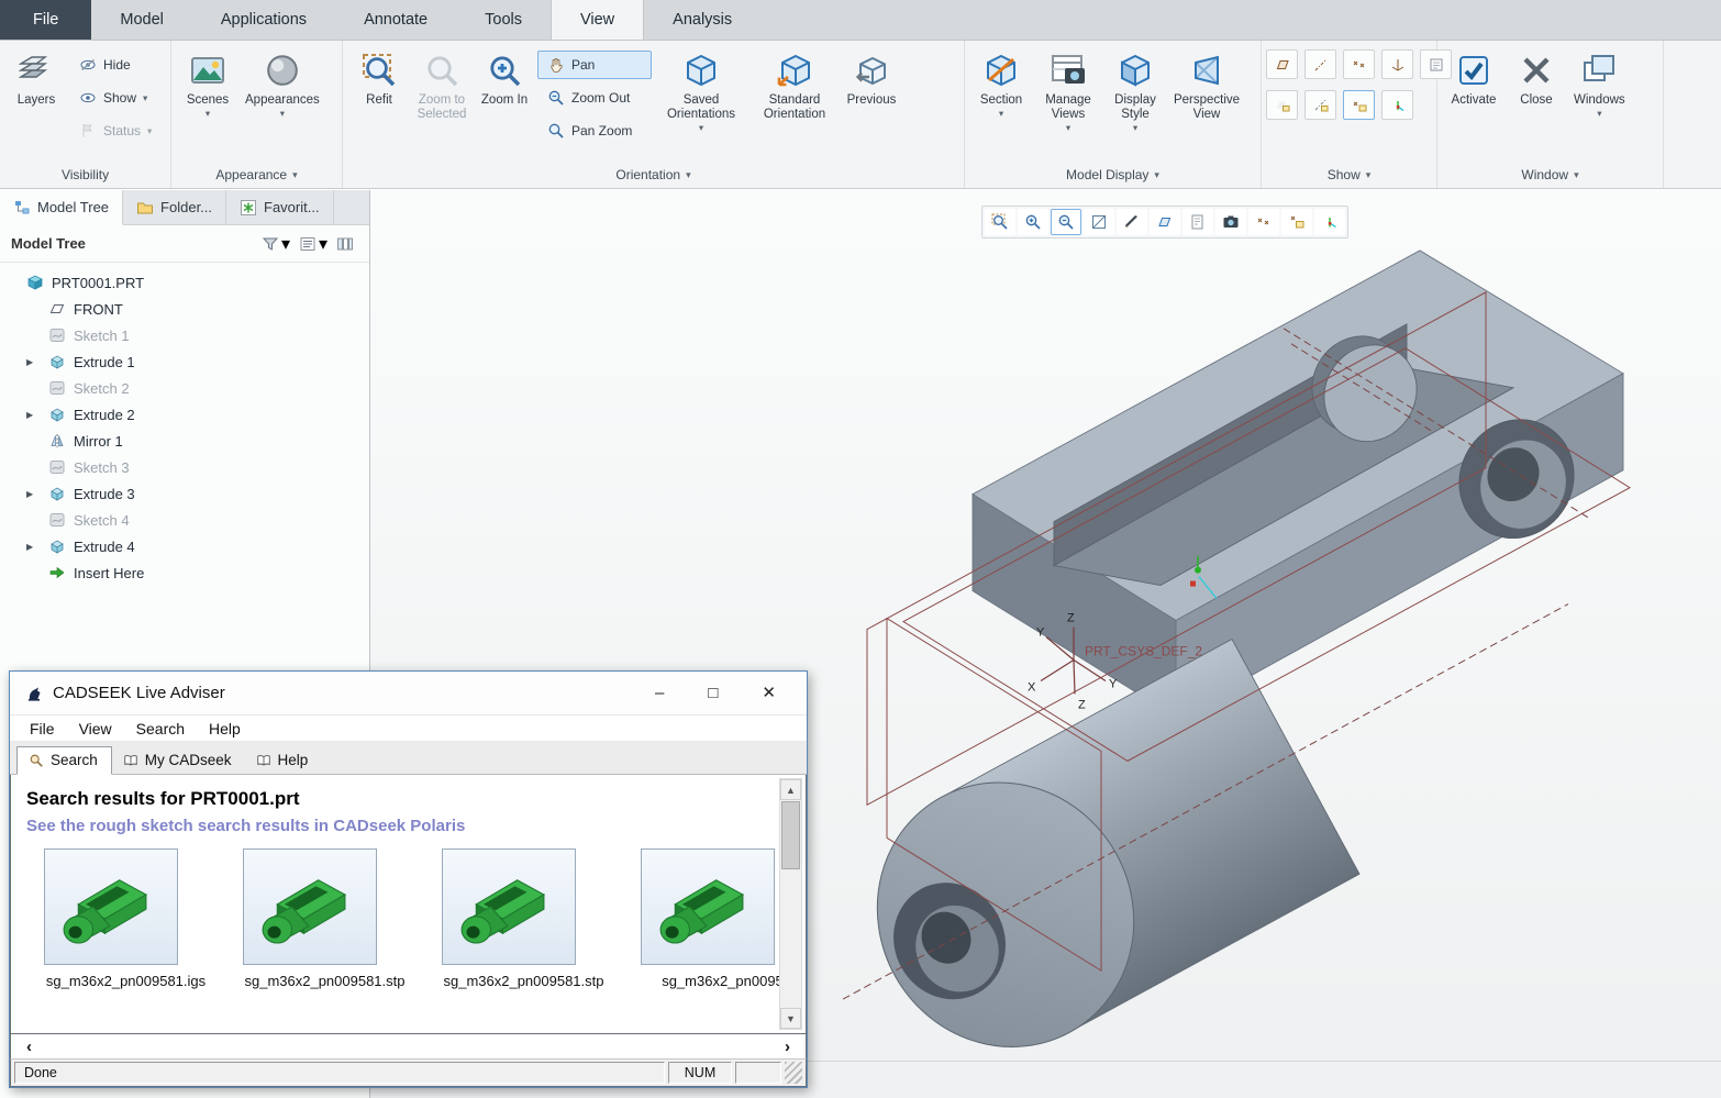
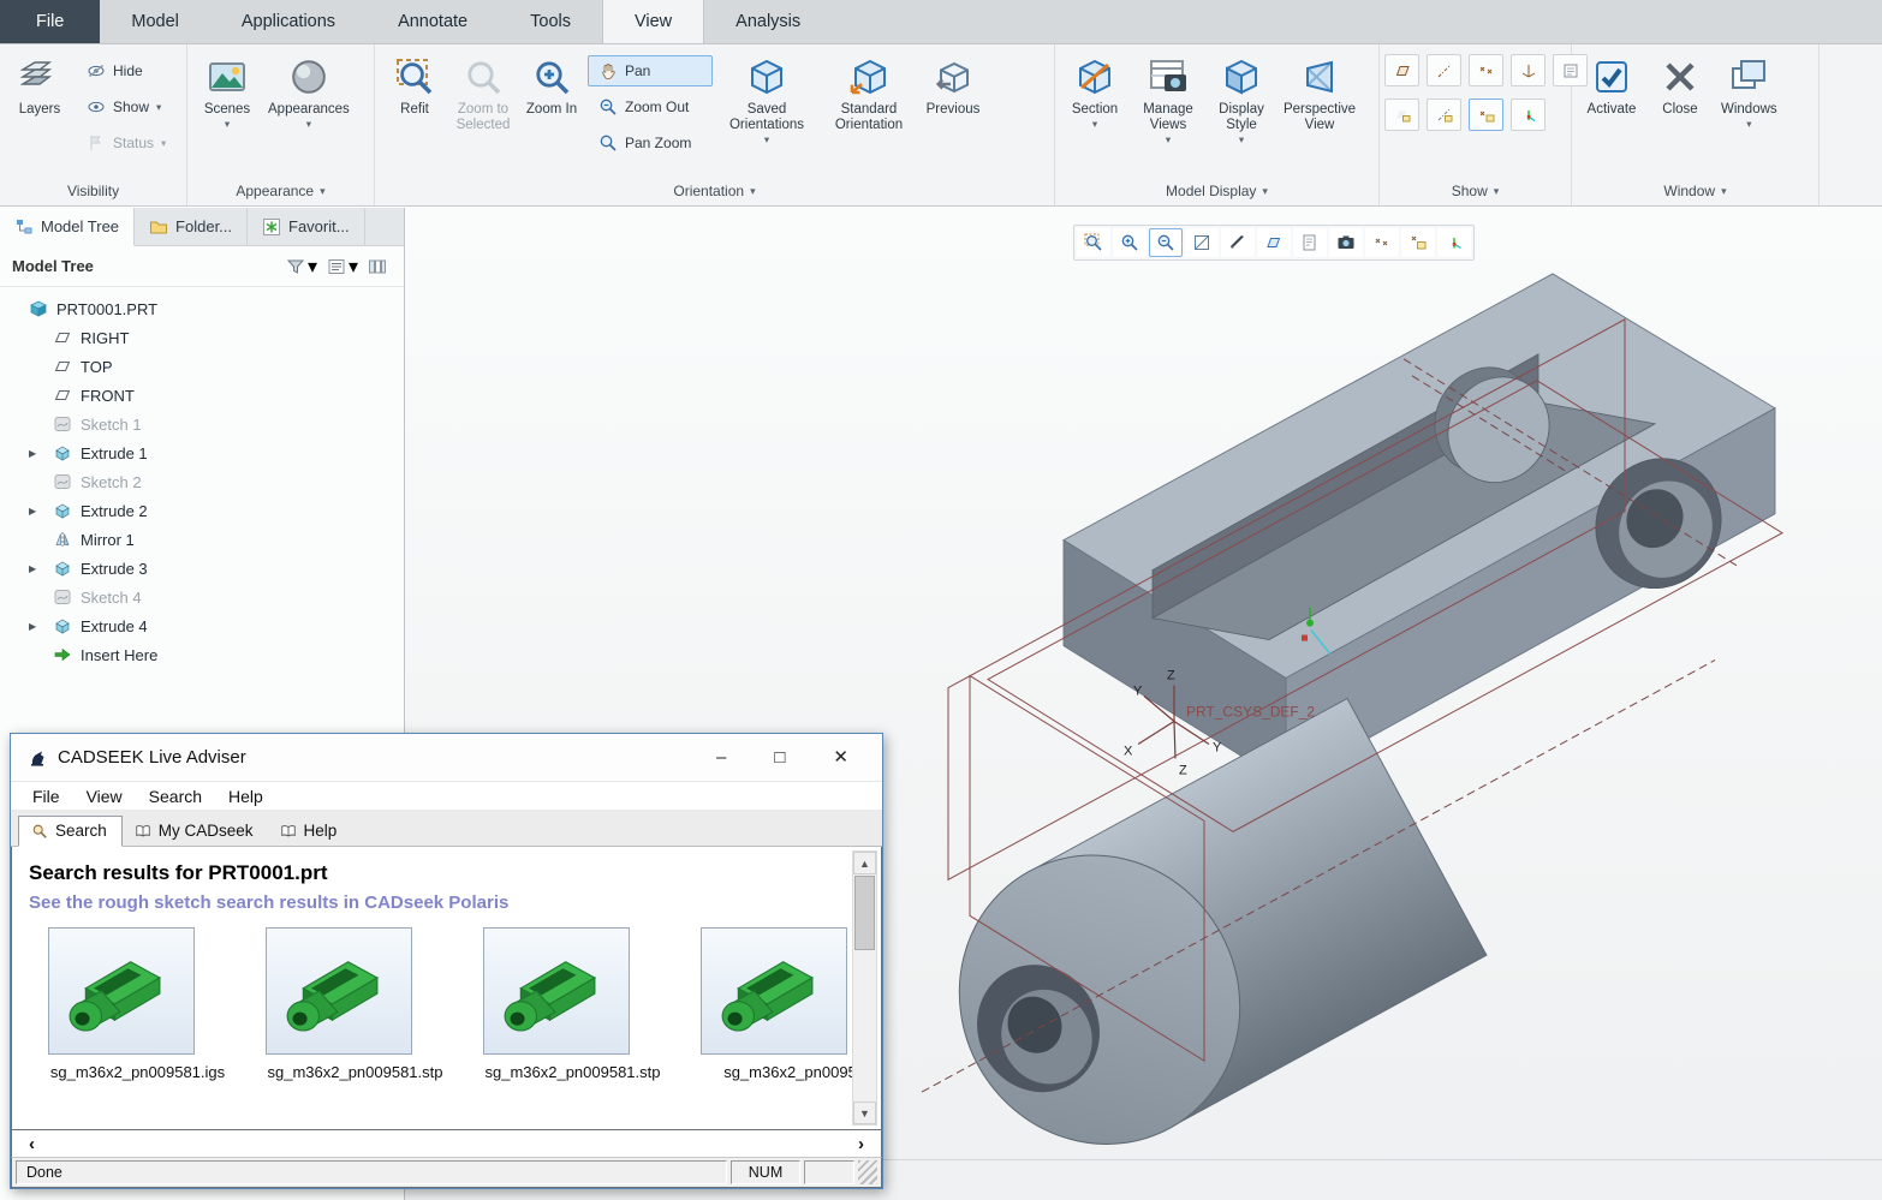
  File
  Model
  Applications
  Annotate
  Tools
  View
  Analysis
  Layers
  Hide
  Show
  ▾
  Status
  ▾
  Visibility
  Scenes
  ▾
  Appearances
  ▾
  Appearance
  ▾
  Refit
  Zoom to
  Selected
  Zoom In
  Pan
  Zoom Out
  Pan Zoom
  Saved
  Orientations
  ▾
  Standard
  Orientation
  Previous
  Orientation
  ▾
  Section
  ▾
  Manage
  Views
  ▾
  Display
  Style
  ▾
  Perspective
  View
  Model Display
  ▾
  Show
  ▾
  Activate
  Close
  Windows
  ▾
  Window
  ▾
  Model Tree
  Folder...
  Favorit...
  Model Tree
  ▾
  ▾
  PRT0001.PRT
+ RIGHT
+ TOP
  FRONT
  Sketch 1
  ▶
  Extrude 1
  Sketch 2
  ▶
  Extrude 2
  Mirror 1
- Sketch 3
  ▶
  Extrude 3
  Sketch 4
  ▶
  Extrude 4
  Insert Here
  Y
  Z
  X
  Z
  Y
  PRT_CSYS_DEF_2
  CADSEEK Live Adviser
  –
  □
  ✕
  File
  View
  Search
  Help
  Search
  My CADseek
  Help
  Search results for PRT0001.prt
  See the rough sketch search results in CADseek Polaris
  sg_m36x2_pn009581.igs
  sg_m36x2_pn009581.stp
  sg_m36x2_pn009581.stp
  sg_m36x2_pn009
  ▲
  ▼
  ‹
  ›
  Done
  NUM
